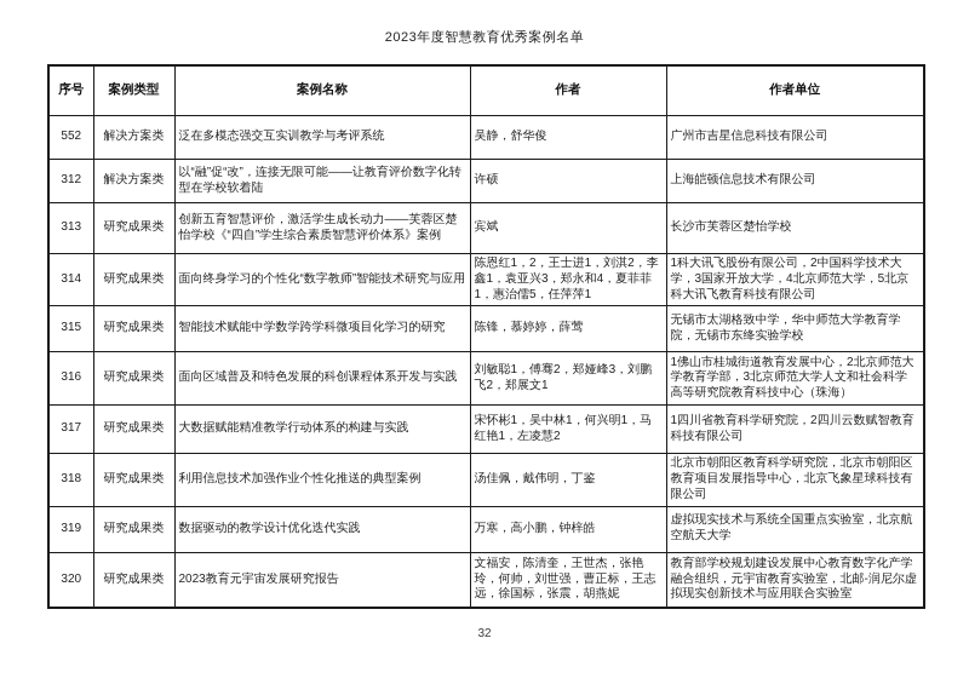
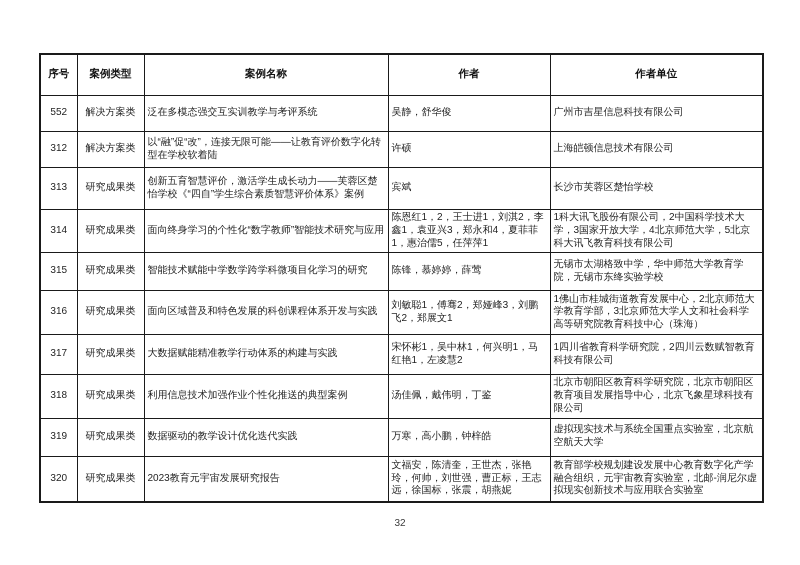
- 2023年度智慧教育优秀案例名单
  序号	案例类型	案例名称	作者	作者单位
  552	解决方案类	泛在多模态强交互实训教学与考评系统	吴静，舒华俊	广州市吉星信息科技有限公司
  312	解决方案类	以“融”促“改”，连接无限可能——让教育评价数字化转型在学校软着陆	许硕	上海皑顿信息技术有限公司
  313	研究成果类	创新五育智慧评价，激活学生成长动力——芙蓉区楚怡学校《“四自”学生综合素质智慧评价体系》案例	宾斌	长沙市芙蓉区楚怡学校
  314	研究成果类	面向终身学习的个性化“数字教师”智能技术研究与应用	陈恩红1，2，王士进1，刘淇2，李鑫1，袁亚兴3，郑永和4，夏菲菲1，惠治儒5，任萍萍1	1科大讯飞股份有限公司，2中国科学技术大学，3国家开放大学，4北京师范大学，5北京科大讯飞教育科技有限公司
  315	研究成果类	智能技术赋能中学数学跨学科微项目化学习的研究	陈锋，慕婷婷，薛莺	无锡市太湖格致中学，华中师范大学教育学院，无锡市东绛实验学校
  316	研究成果类	面向区域普及和特色发展的科创课程体系开发与实践	刘敏聪1，傅骞2，郑娅峰3，刘鹏飞2，郑展文1	1佛山市桂城街道教育发展中心，2北京师范大学教育学部，3北京师范大学人文和社会科学高等研究院教育科技中心（珠海）
  317	研究成果类	大数据赋能精准教学行动体系的构建与实践	宋怀彬1，吴中林1，何兴明1，马红艳1，左凌慧2	1四川省教育科学研究院，2四川云数赋智教育科技有限公司
  318	研究成果类	利用信息技术加强作业个性化推送的典型案例	汤佳佩，戴伟明，丁鉴	北京市朝阳区教育科学研究院，北京市朝阳区教育项目发展指导中心，北京飞象星球科技有限公司
  319	研究成果类	数据驱动的教学设计优化迭代实践	万寒，高小鹏，钟梓皓	虚拟现实技术与系统全国重点实验室，北京航空航天大学
  320	研究成果类	2023教育元宇宙发展研究报告	文福安，陈清奎，王世杰，张艳玲，何帅，刘世强，曹正标，王志远，徐国标，张震，胡燕妮	教育部学校规划建设发展中心教育数字化产学融合组织，元宇宙教育实验室，北邮-润尼尔虚拟现实创新技术与应用联合实验室
  32
